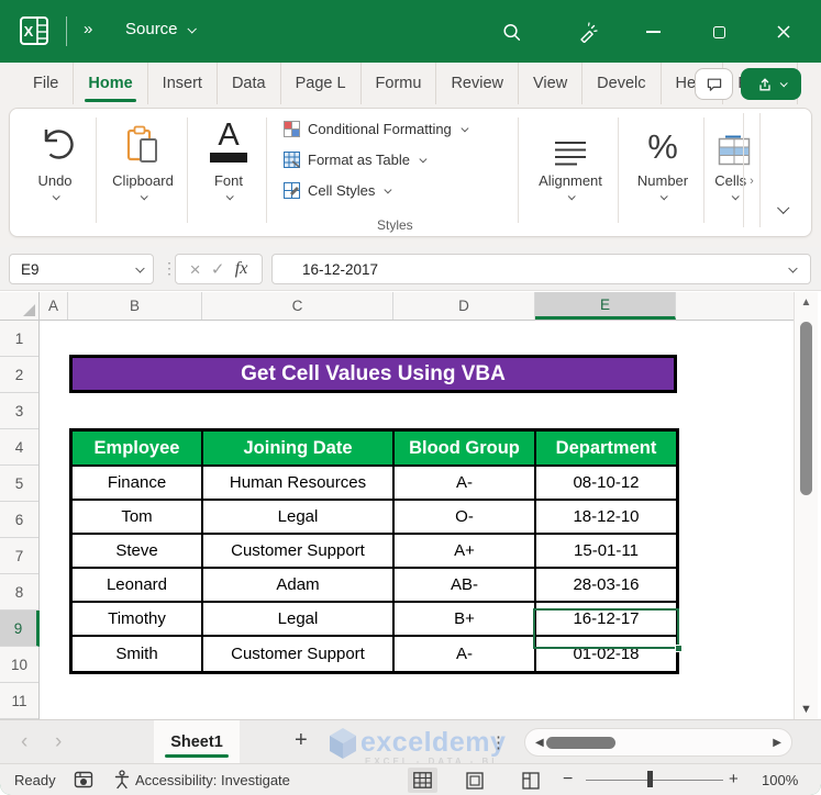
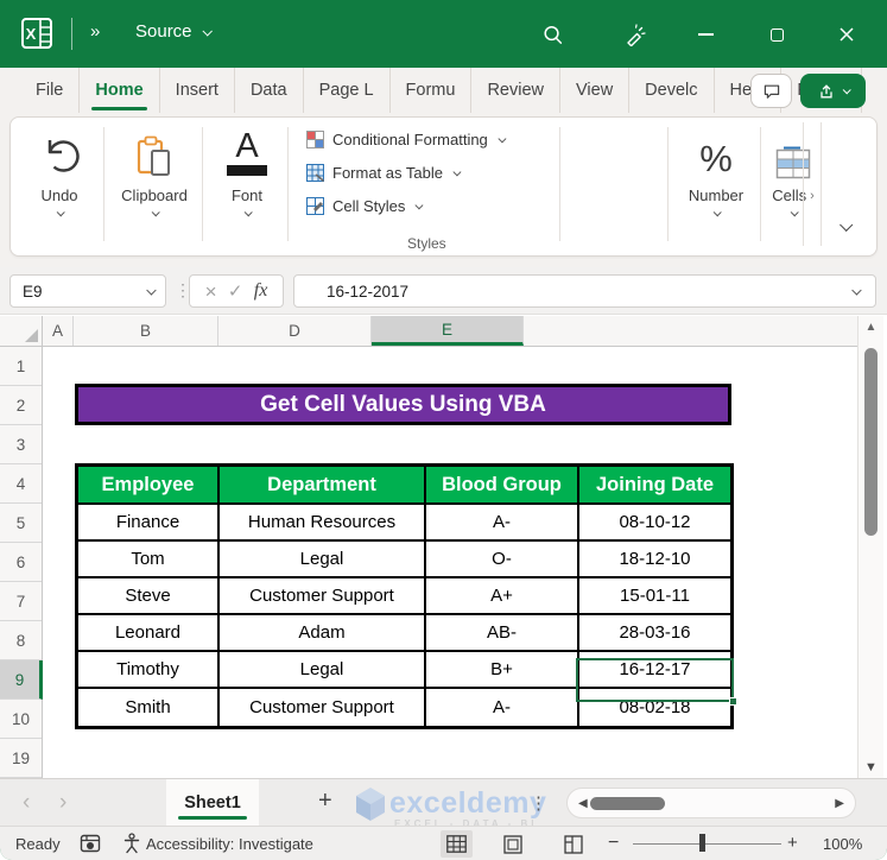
  X
  »
  Source
  File
  Home
  Insert
  Data
  Page L
  Formu
  Review
  View
  Develc
  Undo
  Clipboard
  A
  Font
  Conditional Formatting
  Format as Table
  Cell Styles
  Styles
- Alignment
  %
  Number
  Cells
  ›
  E9
  ⋮
  ×
  ✓
  fx
  16-12-2017
  A
  B
- C
  D
  E
  1
  2
  3
  4
  5
  6
  7
  8
  9
  10
- 11
+ 19
  Get Cell Values Using VBA
  Employee
- Joining Date
+ Department
  Blood Group
- Department
+ Joining Date
  Finance
  Human Resources
  A-
  08-10-12
  Tom
  Legal
  O-
  18-12-10
  Steve
  Customer Support
  A+
  15-01-11
  Leonard
  Adam
  AB-
  28-03-16
  Timothy
  Legal
  B+
  16-12-17
  Smith
  Customer Support
  A-
- 01-02-18
+ 08-02-18
  ▲
  ▼
  ‹
  ›
  Sheet1
  +
  exceldemy
  EXCEL - DATA - BI
  ⋮
  ◀
  ▶
  Ready
  Accessibility: Investigate
  −
  +
  100%
